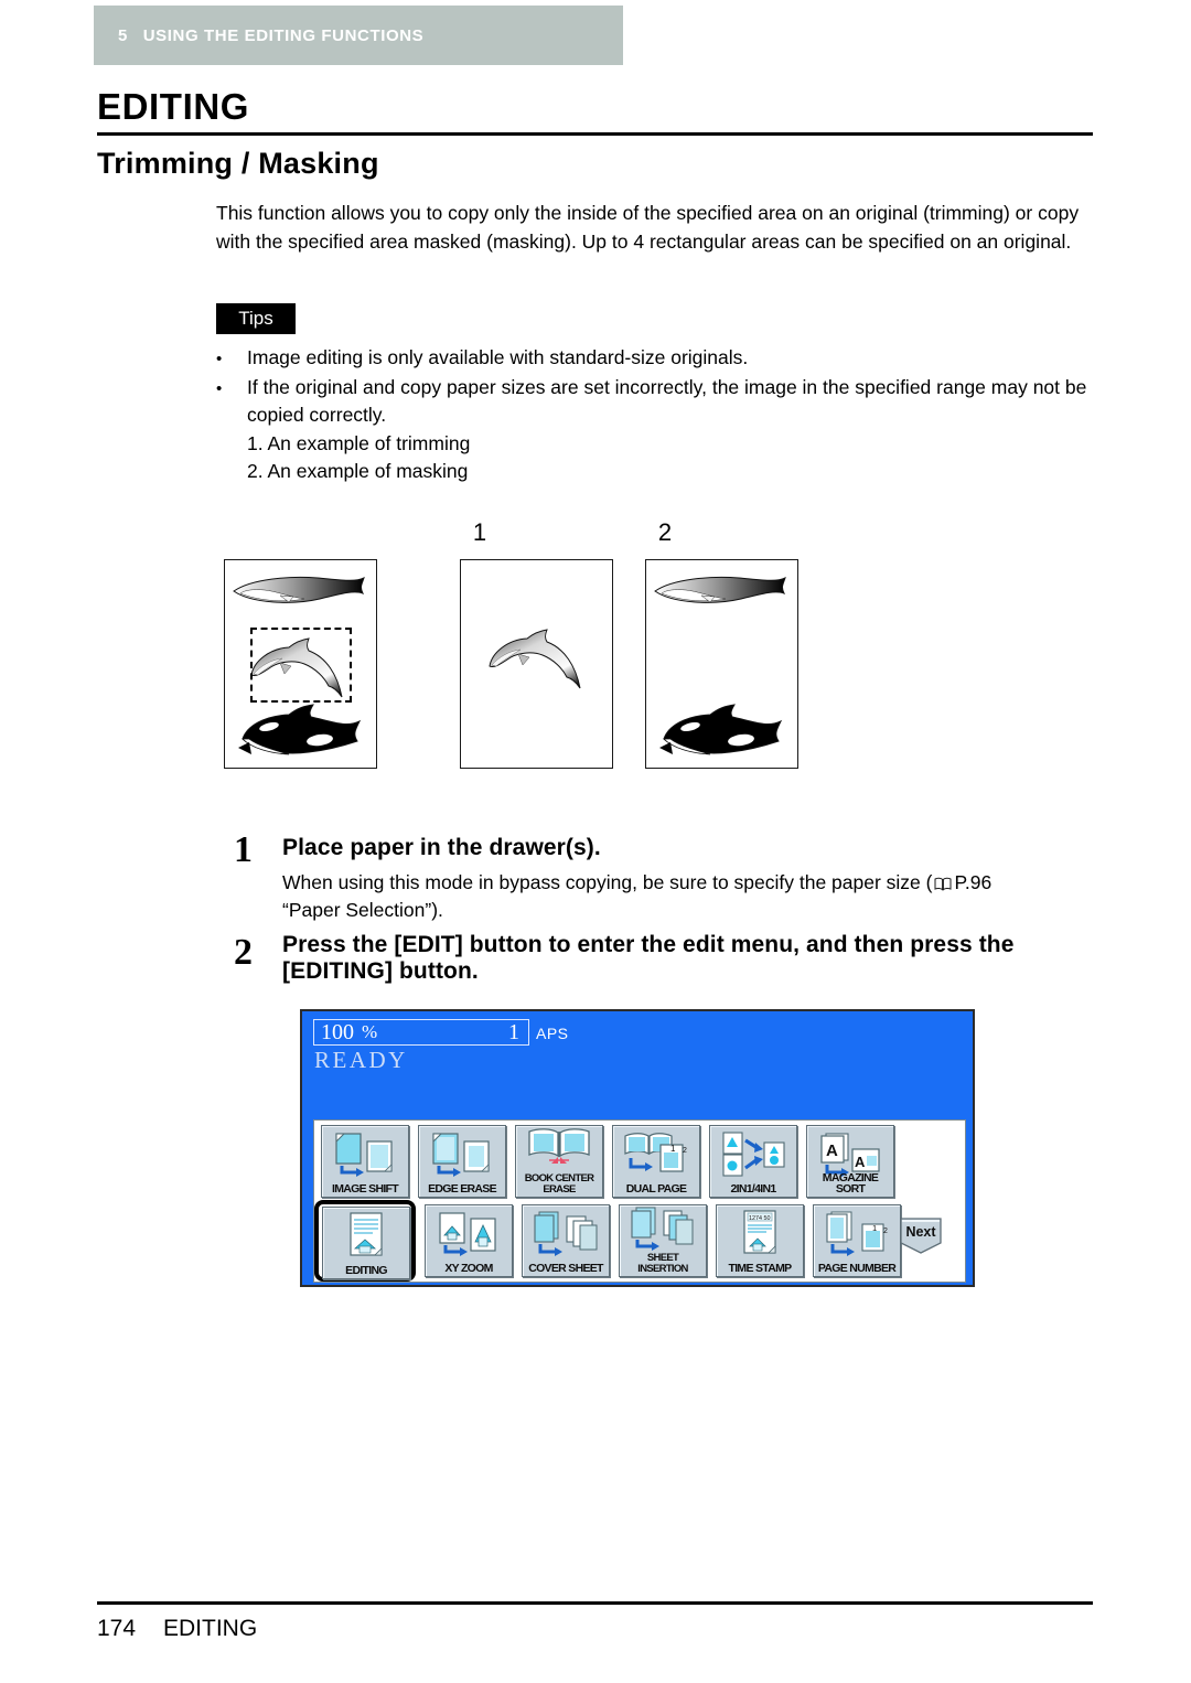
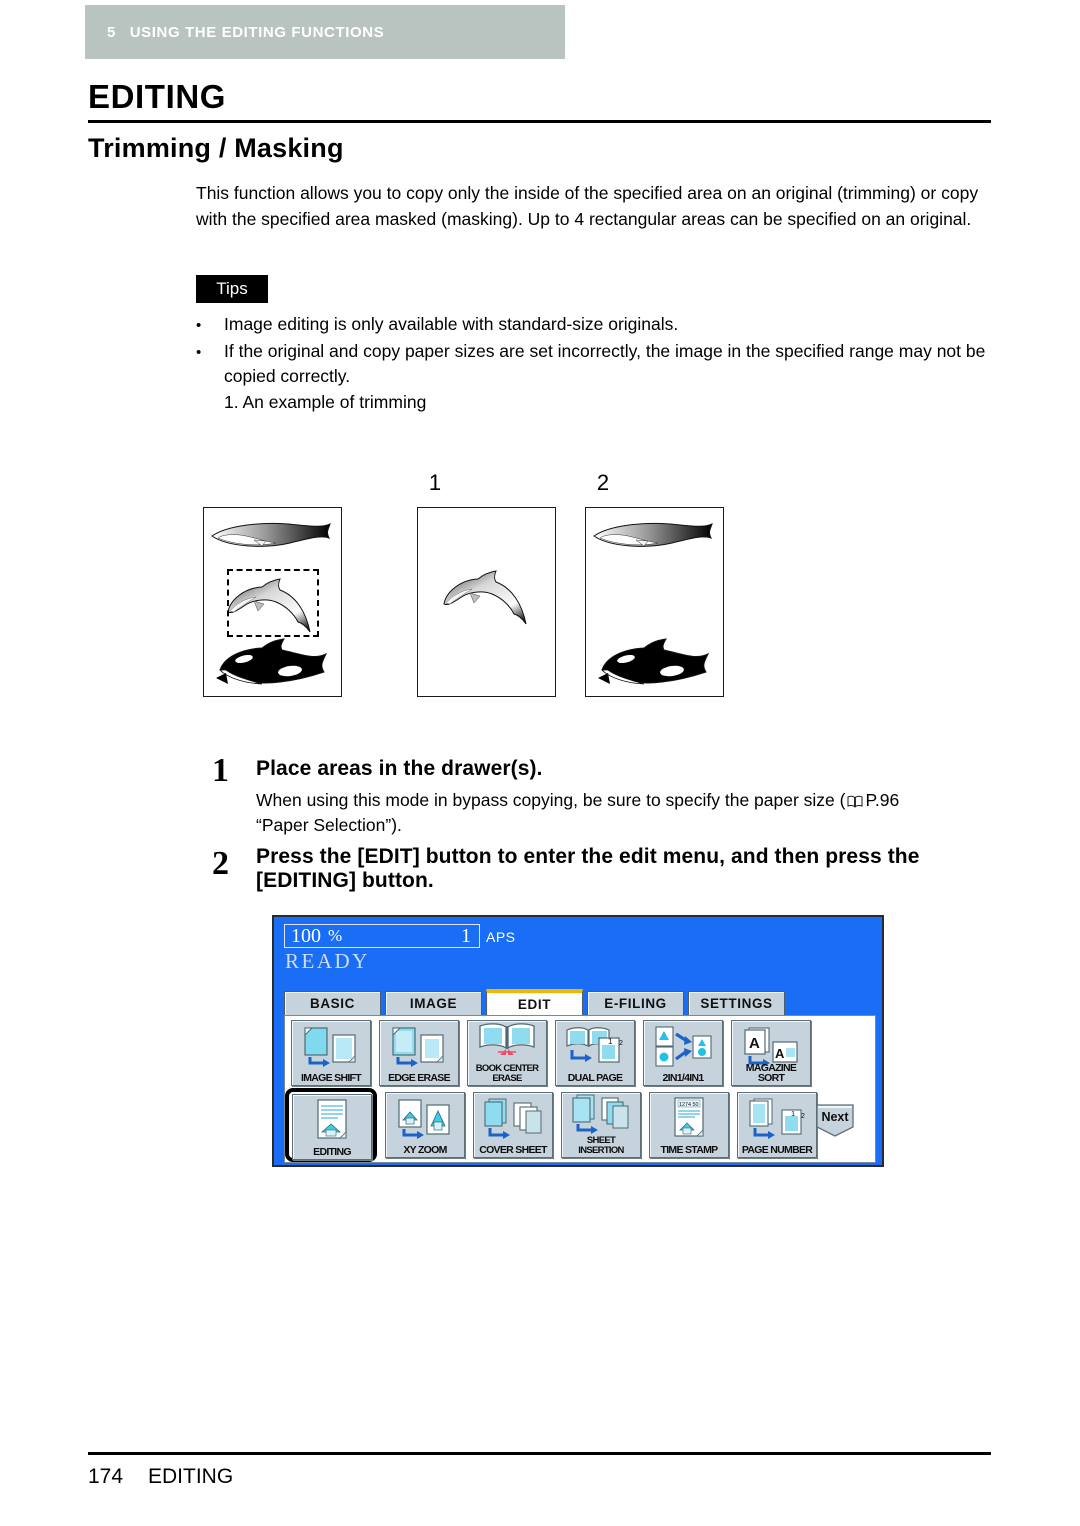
  5
  USING THE EDITING FUNCTIONS
  EDITING
  Trimming / Masking
  This function allows you to copy only the inside of the specified area on an original (trimming) or copy with the specified area masked (masking). Up to 4 rectangular areas can be specified on an original.
  Tips
  •
  Image editing is only available with standard-size originals.
  •
  If the original and copy paper sizes are set incorrectly, the image in the specified range may not be copied correctly.
  1. An example of trimming
- 2. An example of masking
  1
  2
  1
- Place paper in the drawer(s).
+ Place areas in the drawer(s).
  When using this mode in bypass copying, be sure to specify the paper size ( P.96
  “Paper Selection”).
  2
  Press the [EDIT] button to enter the edit menu, and then press the
  [EDITING] button.
  100
  %
  1
  APS
  READY
+ BASIC
+ IMAGE
+ EDIT
+ E-FILING
+ SETTINGS
  IMAGE SHIFT
  EDGE ERASE
  BOOK CENTER
  ERASE
  1
  DUAL PAGE
  2IN1/4IN1
  A
  A
  MAGAZINE SORT
  XY ZOOM
  COVER SHEET
  SHEET
  INSERTION
  TIME STAMP
  1
  PAGE NUMBER
  EDITING
  Next
  174
  EDITING
